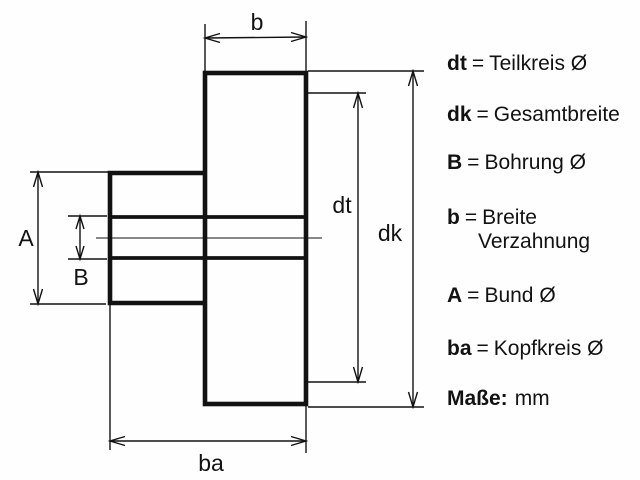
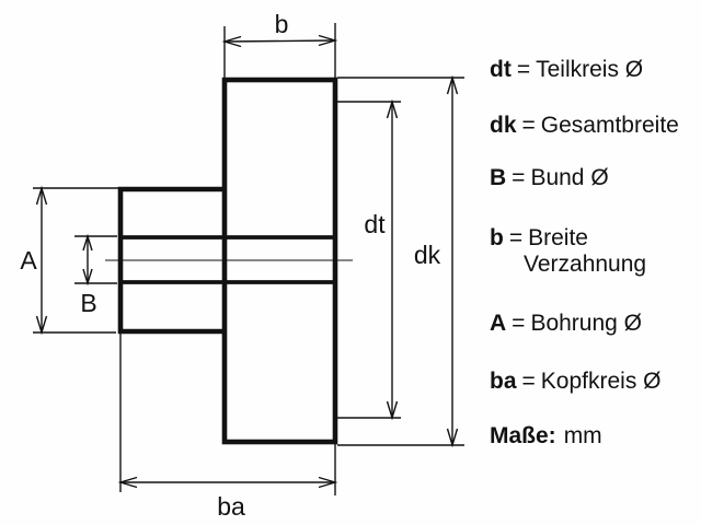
  b
  dt
  dk
  A
  B
  ba
  dt = Teilkreis Ø
  dk = Gesamtbreite
- B = Bohrung Ø
+ B = Bund Ø
  b = Breite
  Verzahnung
- A = Bund Ø
+ A = Bohrung Ø
  ba = Kopfkreis Ø
  Maße: mm
